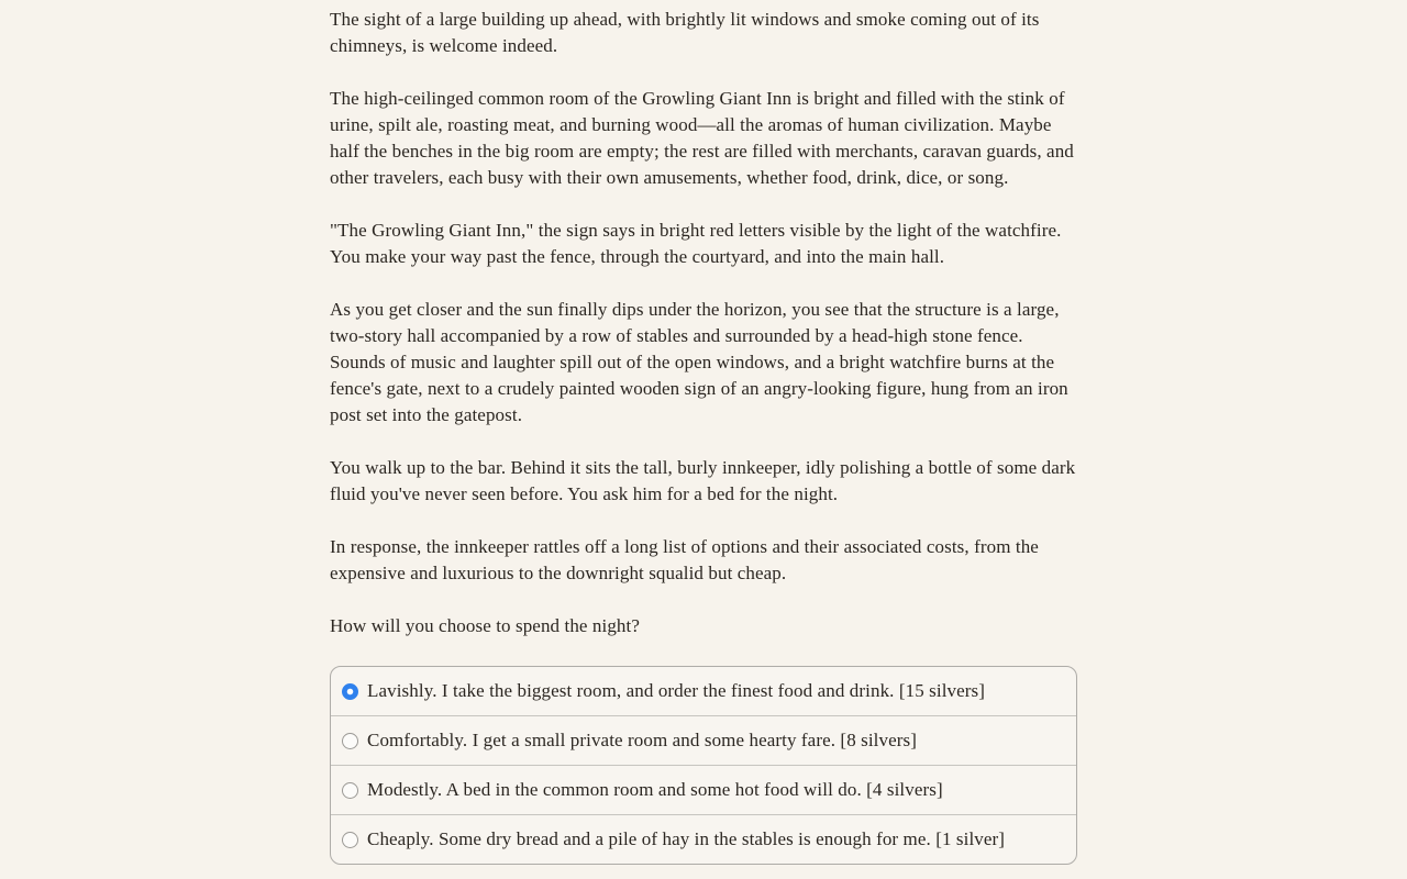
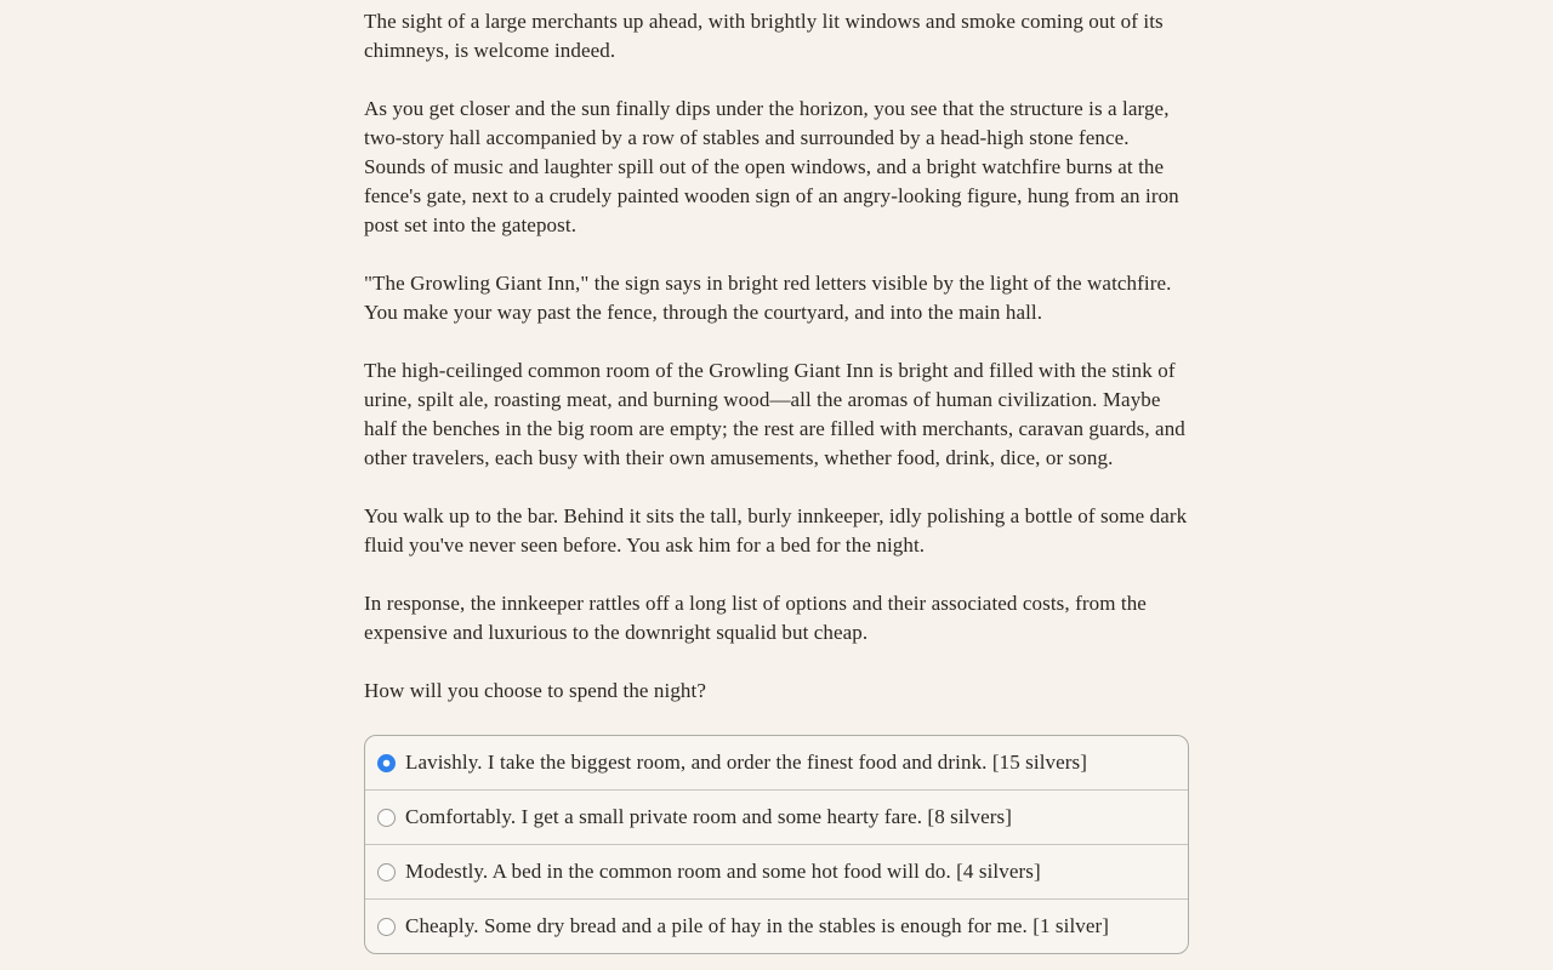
- The sight of a large building up ahead, with brightly lit windows and smoke coming out of its chimneys, is welcome indeed.
+ The sight of a large merchants up ahead, with brightly lit windows and smoke coming out of its chimneys, is welcome indeed.
- The high-ceilinged common room of the Growling Giant Inn is bright and filled with the stink of urine, spilt ale, roasting meat, and burning wood—all the aromas of human civilization. Maybe half the benches in the big room are empty; the rest are filled with merchants, caravan guards, and other travelers, each busy with their own amusements, whether food, drink, dice, or song.
+ As you get closer and the sun finally dips under the horizon, you see that the structure is a large, two-story hall accompanied by a row of stables and surrounded by a head-high stone fence. Sounds of music and laughter spill out of the open windows, and a bright watchfire burns at the fence's gate, next to a crudely painted wooden sign of an angry-looking figure, hung from an iron post set into the gatepost.
  "The Growling Giant Inn," the sign says in bright red letters visible by the light of the watchfire. You make your way past the fence, through the courtyard, and into the main hall.
- As you get closer and the sun finally dips under the horizon, you see that the structure is a large, two-story hall accompanied by a row of stables and surrounded by a head-high stone fence. Sounds of music and laughter spill out of the open windows, and a bright watchfire burns at the fence's gate, next to a crudely painted wooden sign of an angry-looking figure, hung from an iron post set into the gatepost.
+ The high-ceilinged common room of the Growling Giant Inn is bright and filled with the stink of urine, spilt ale, roasting meat, and burning wood—all the aromas of human civilization. Maybe half the benches in the big room are empty; the rest are filled with merchants, caravan guards, and other travelers, each busy with their own amusements, whether food, drink, dice, or song.
  You walk up to the bar. Behind it sits the tall, burly innkeeper, idly polishing a bottle of some dark fluid you've never seen before. You ask him for a bed for the night.
  In response, the innkeeper rattles off a long list of options and their associated costs, from the expensive and luxurious to the downright squalid but cheap.
  How will you choose to spend the night?
  Lavishly. I take the biggest room, and order the finest food and drink. [15 silvers]
  Comfortably. I get a small private room and some hearty fare. [8 silvers]
  Modestly. A bed in the common room and some hot food will do. [4 silvers]
  Cheaply. Some dry bread and a pile of hay in the stables is enough for me. [1 silver]
